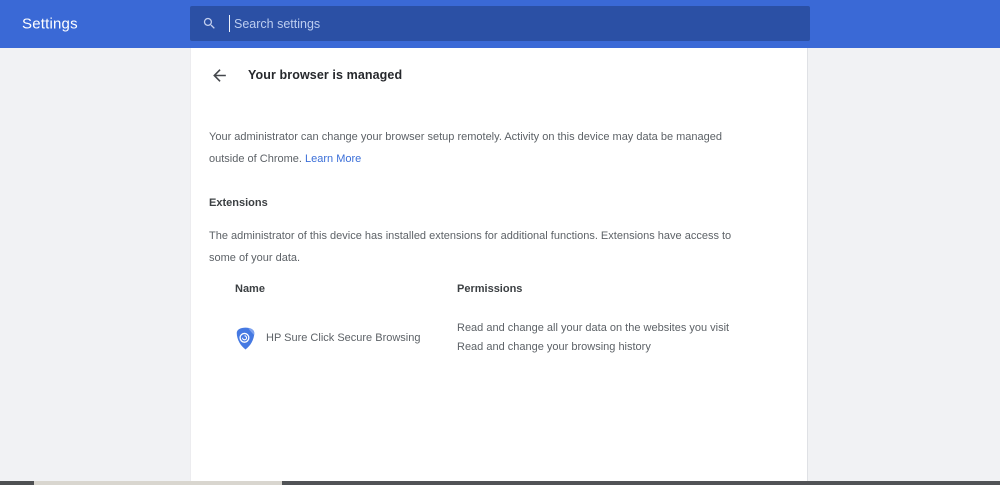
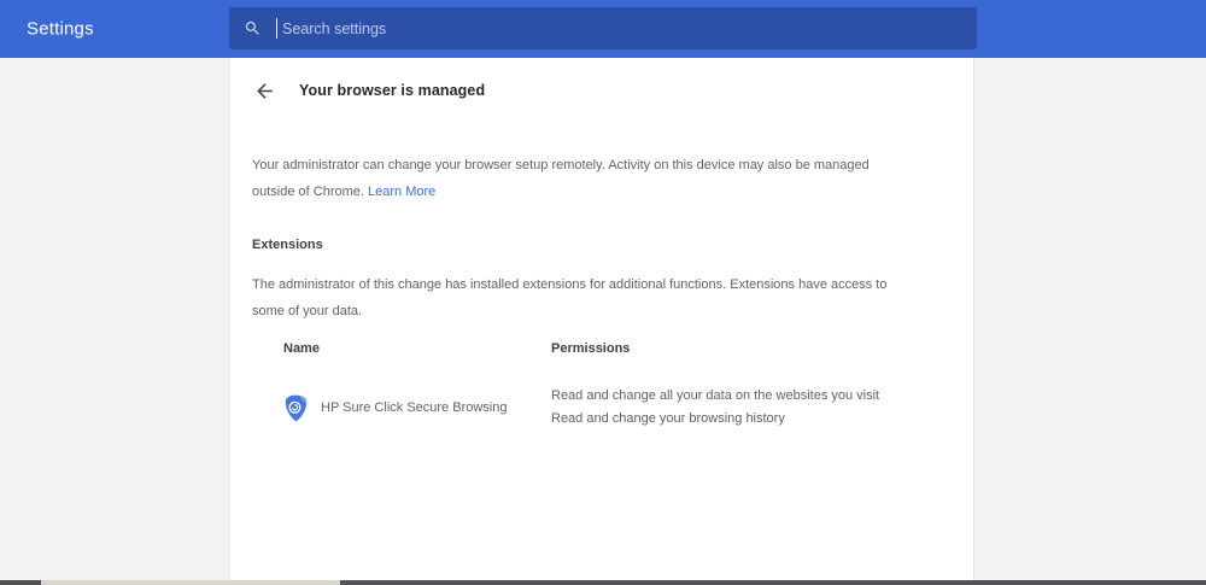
  Settings
  Search settings
  Your browser is managed
- Your administrator can change your browser setup remotely. Activity on this device may data be managed
+ Your administrator can change your browser setup remotely. Activity on this device may also be managed
  outside of Chrome. Learn More
  Extensions
- The administrator of this device has installed extensions for additional functions. Extensions have access to
+ The administrator of this change has installed extensions for additional functions. Extensions have access to
  some of your data.
  Name
  Permissions
  HP Sure Click Secure Browsing
  Read and change all your data on the websites you visit
  Read and change your browsing history
